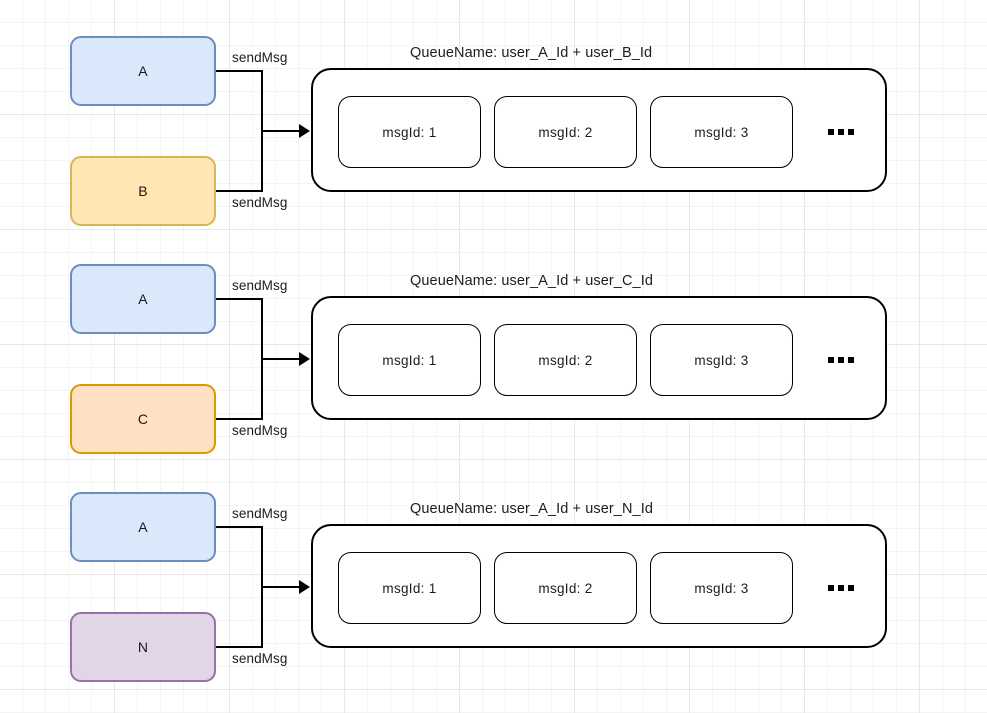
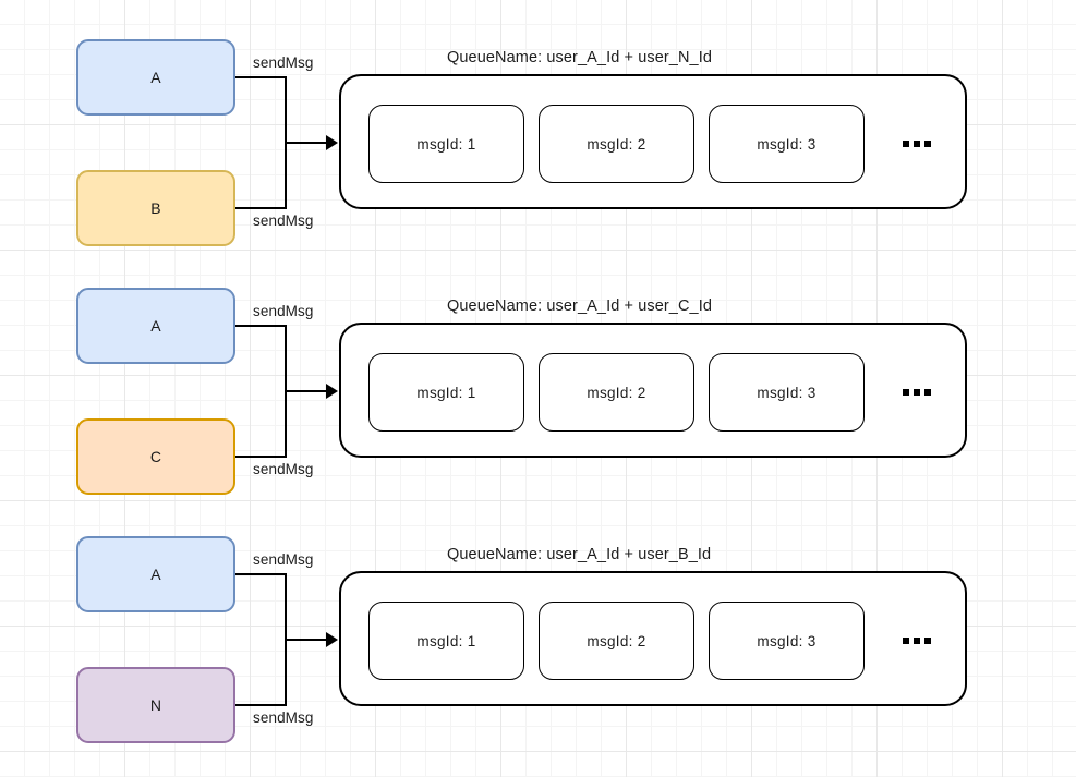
  A
  B
  sendMsg
  sendMsg
- QueueName: user_A_Id + user_B_Id
+ QueueName: user_A_Id + user_N_Id
  msgId: 1
  msgId: 2
  msgId: 3
  A
  C
  sendMsg
  sendMsg
  QueueName: user_A_Id + user_C_Id
  msgId: 1
  msgId: 2
  msgId: 3
  A
  N
  sendMsg
  sendMsg
- QueueName: user_A_Id + user_N_Id
+ QueueName: user_A_Id + user_B_Id
  msgId: 1
  msgId: 2
  msgId: 3
